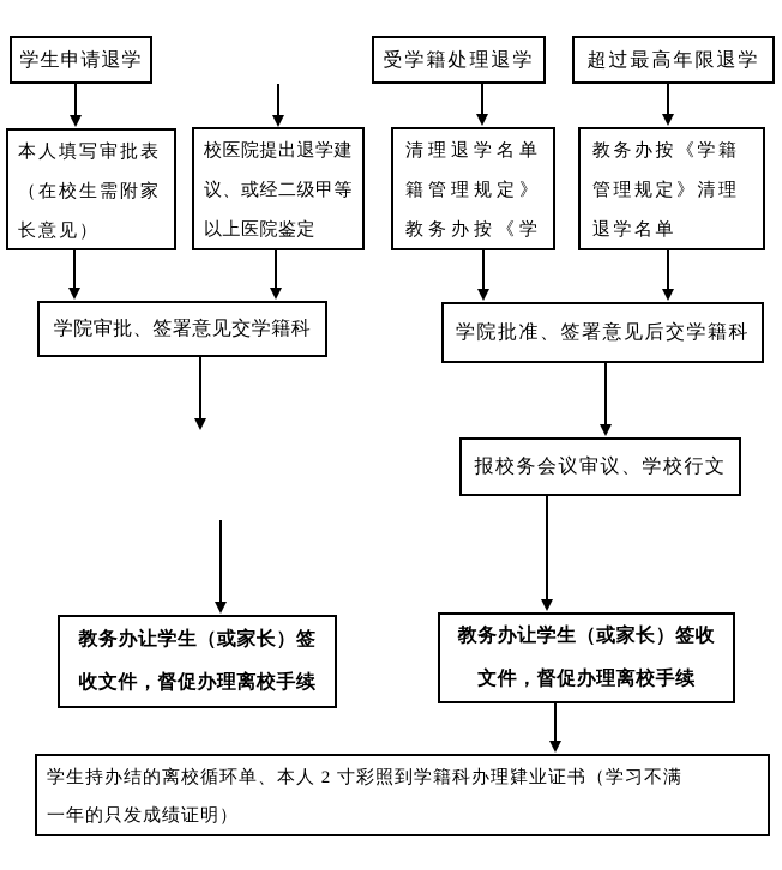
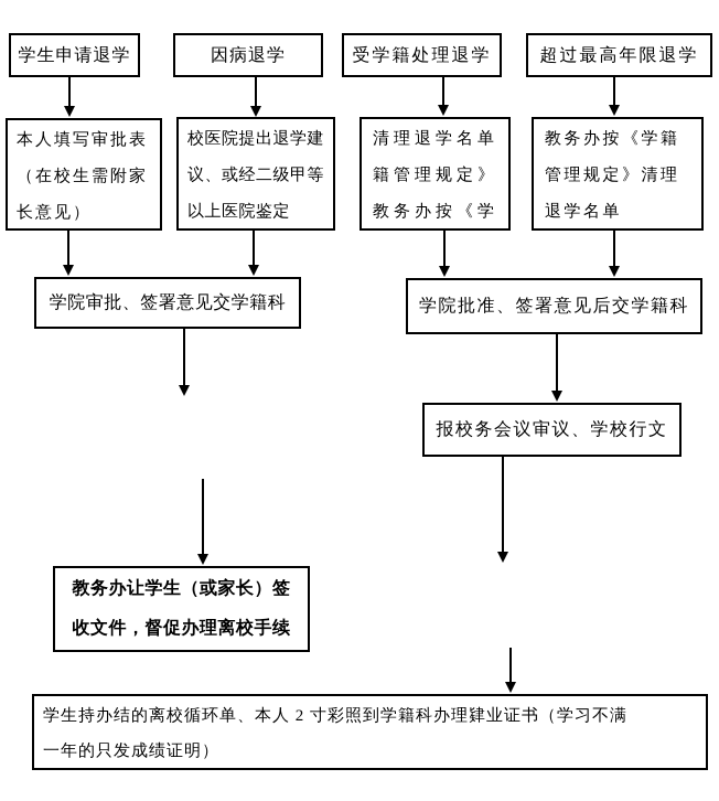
  学生申请退学
+ 因病退学
  受学籍处理退学
  超过最高年限退学
  本人填写审批表
  （在校生需附家
  长意见）
  校医院提出退学建
  议、或经二级甲等
  以上医院鉴定
  清理退学名单
  籍管理规定》
  教务办按《学
  教务办按《学籍
  管理规定》清理
  退学名单
  学院审批、签署意见交学籍科
  学院批准、签署意见后交学籍科
  报校务会议审议、学校行文
  教务办让学生（或家长）签
  收文件，督促办理离校手续
- 教务办让学生（或家长）签收
- 文件，督促办理离校手续
  学生持办结的离校循环单、本人 2 寸彩照到学籍科办理肄业证书（学习不满
  一年的只发成绩证明）
